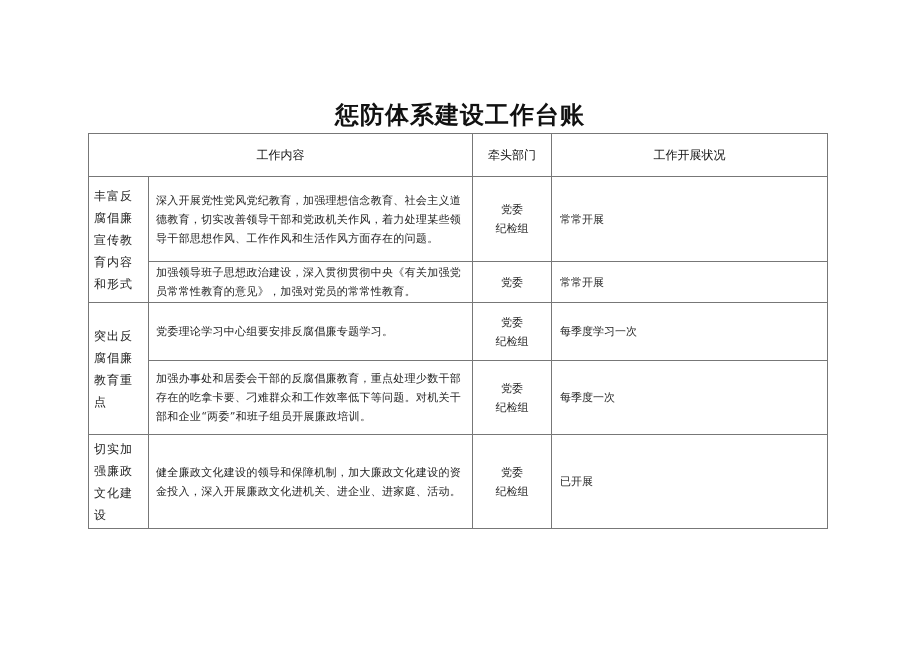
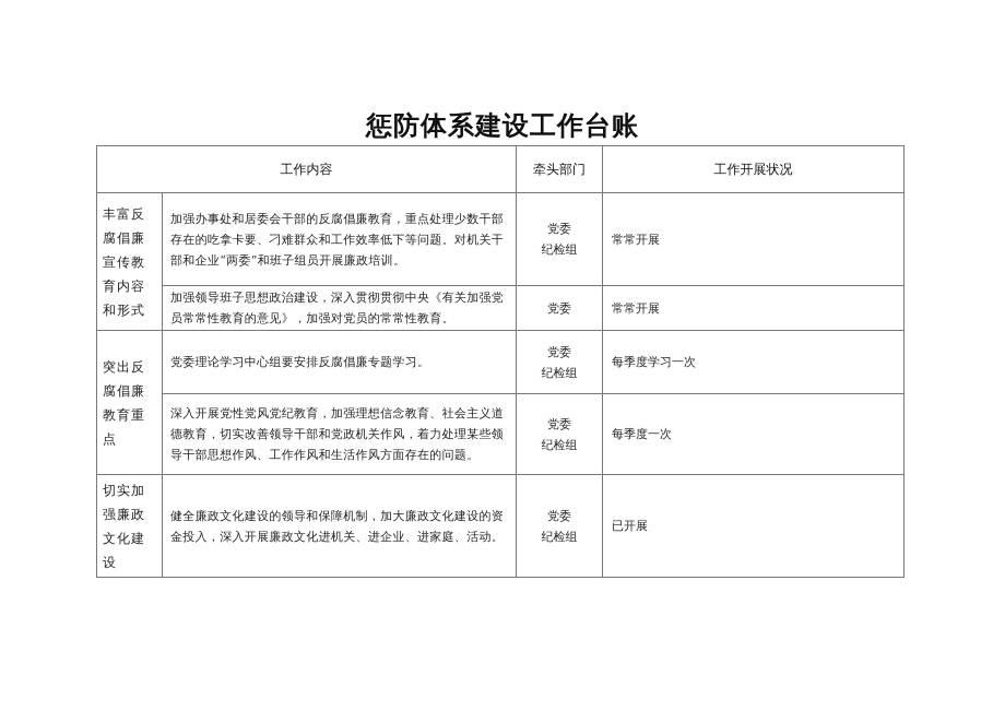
  惩防体系建设工作台账
  工作内容	牵头部门	工作开展状况
- 丰富反腐倡廉宣传教育内容和形式	深入开展党性党风党纪教育，加强理想信念教育、社会主义道德教育，切实改善领导干部和党政机关作风，着力处理某些领导干部思想作风、工作作风和生活作风方面存在的问题。	党委 纪检组	常常开展
+ 丰富反腐倡廉宣传教育内容和形式	加强办事处和居委会干部的反腐倡廉教育，重点处理少数干部存在的吃拿卡要、刁难群众和工作效率低下等问题。对机关干部和企业“两委”和班子组员开展廉政培训。	党委 纪检组	常常开展
  加强领导班子思想政治建设，深入贯彻贯彻中央《有关加强党员常常性教育的意见》，加强对党员的常常性教育。	党委	常常开展
  突出反腐倡廉教育重点	党委理论学习中心组要安排反腐倡廉专题学习。	党委 纪检组	每季度学习一次
- 加强办事处和居委会干部的反腐倡廉教育，重点处理少数干部存在的吃拿卡要、刁难群众和工作效率低下等问题。对机关干部和企业“两委”和班子组员开展廉政培训。	党委 纪检组	每季度一次
+ 深入开展党性党风党纪教育，加强理想信念教育、社会主义道德教育，切实改善领导干部和党政机关作风，着力处理某些领导干部思想作风、工作作风和生活作风方面存在的问题。	党委 纪检组	每季度一次
  切实加强廉政文化建设	健全廉政文化建设的领导和保障机制，加大廉政文化建设的资金投入，深入开展廉政文化进机关、进企业、进家庭、活动。	党委 纪检组	已开展
